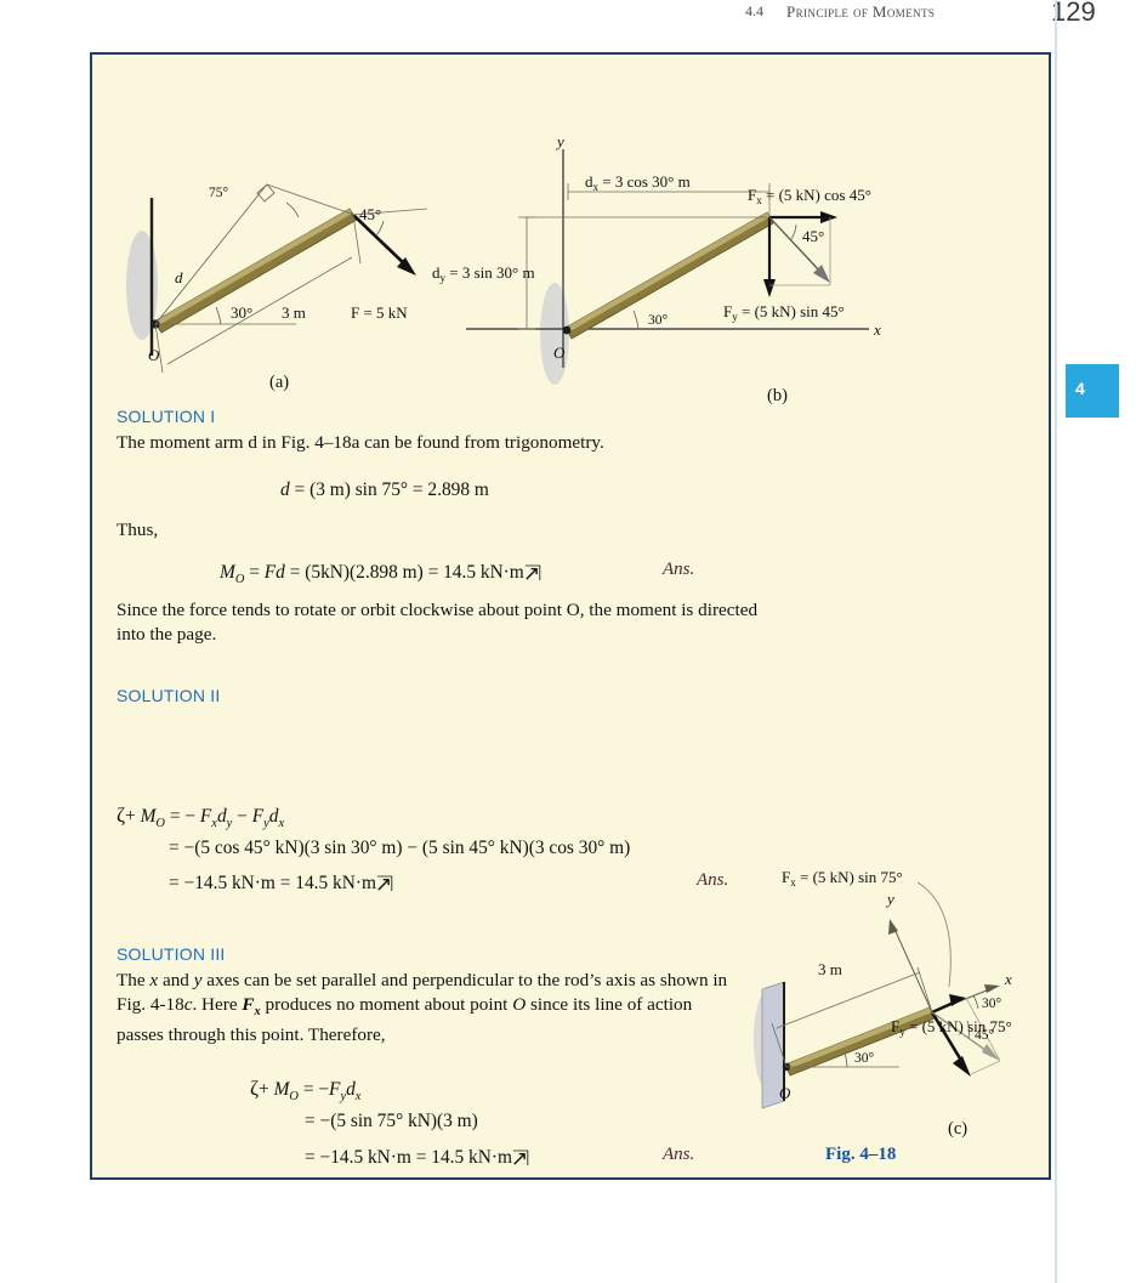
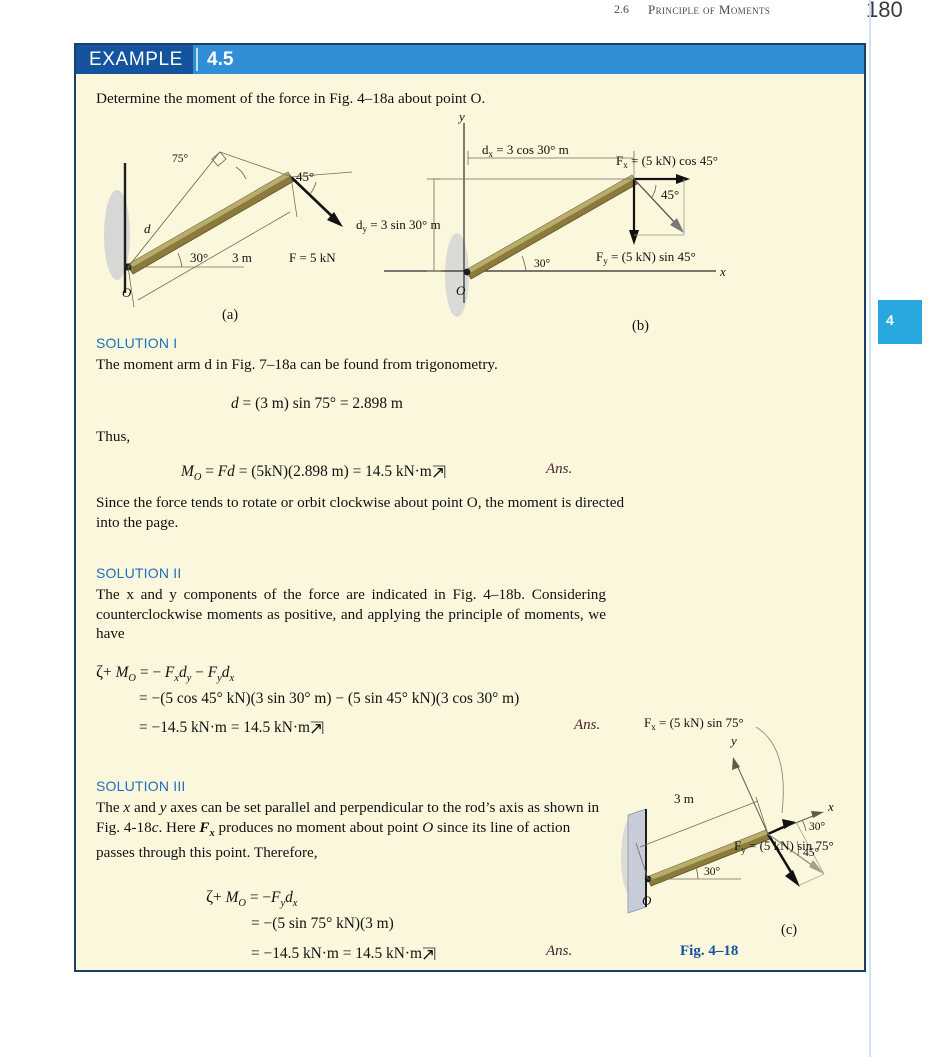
- 4.4
+ 2.6
  Principle of Moments
- 129
+ 180
  4
+ EXAMPLE
+ 4.5
+ Determine the moment of the force in Fig. 4–18a about point O.
  d
  75°
  45°
  30°
  3 m
  F = 5 kN
  O
  (a)
  dx = 3 cos 30° m
  dy = 3 sin 30° m
  Fx = (5 kN) cos 45°
  Fy = (5 kN) sin 45°
  45°
  30°
  O
  y
  x
  (b)
  SOLUTION I
- The moment arm d in Fig. 4–18a can be found from trigonometry.
+ The moment arm d in Fig. 7–18a can be found from trigonometry.
  d = (3 m) sin 75° = 2.898 m
  Thus,
  Ans.
  Since the force tends to rotate or orbit clockwise about point O, the moment is directed into the page.
  SOLUTION II
+ The x and y components of the force are indicated in Fig. 4–18b. Considering counterclockwise moments as positive, and applying the principle of moments, we have
  ζ+ MO = − Fxdy − Fydx
  = −(5 cos 45° kN)(3 sin 30° m) − (5 sin 45° kN)(3 cos 30° m)
  Ans.
  SOLUTION III
  The x and y axes can be set parallel and perpendicular to the rod’s axis as shown in Fig. 4-18c. Here Fx produces no moment about point O since its line of action passes through this point. Therefore,
  ζ+ MO = −Fydx
  = −(5 sin 75° kN)(3 m)
  Ans.
  Fx = (5 kN) sin 75°
  Fy = (5 kN) sin 75°
  y
  x
  3 m
  30°
  45°
  30°
  O
  (c)
  Fig. 4–18
